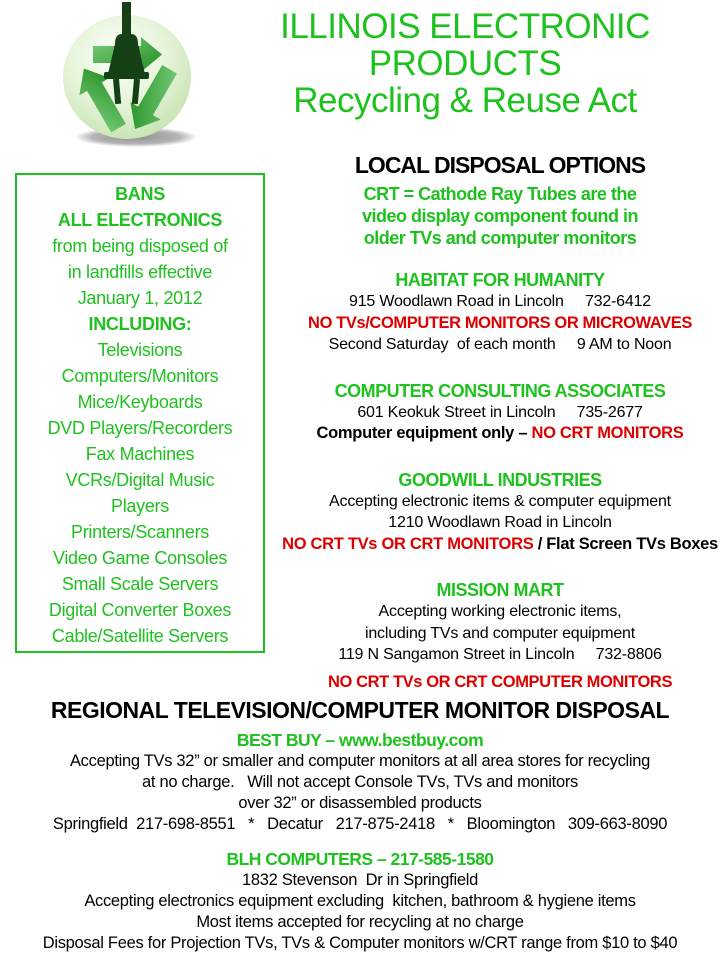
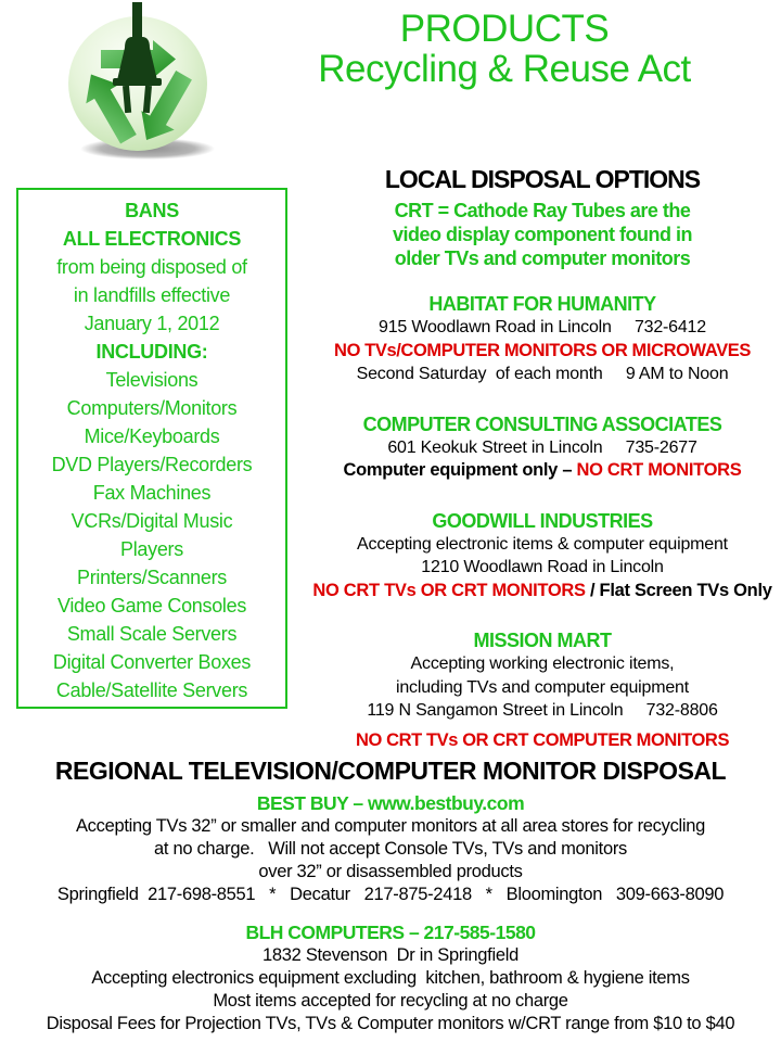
- ILLINOIS ELECTRONIC
  PRODUCTS
  Recycling & Reuse Act
  BANS
  ALL ELECTRONICS
  from being disposed of
  in landfills effective
  January 1, 2012
  INCLUDING:
  Televisions
  Computers/Monitors
  Mice/Keyboards
  DVD Players/Recorders
  Fax Machines
  VCRs/Digital Music
  Players
  Printers/Scanners
  Video Game Consoles
  Small Scale Servers
  Digital Converter Boxes
  Cable/Satellite Servers
  LOCAL DISPOSAL OPTIONS
  CRT = Cathode Ray Tubes are the
  video display component found in
  older TVs and computer monitors
  HABITAT FOR HUMANITY
  915 Woodlawn Road in Lincoln 732-6412
  NO TVs/COMPUTER MONITORS OR MICROWAVES
  Second Saturday of each month 9 AM to Noon
  COMPUTER CONSULTING ASSOCIATES
  601 Keokuk Street in Lincoln 735-2677
  Computer equipment only – NO CRT MONITORS
  GOODWILL INDUSTRIES
  Accepting electronic items & computer equipment
  1210 Woodlawn Road in Lincoln
- NO CRT TVs OR CRT MONITORS / Flat Screen TVs Boxes
+ NO CRT TVs OR CRT MONITORS / Flat Screen TVs Only
  MISSION MART
  Accepting working electronic items,
  including TVs and computer equipment
  119 N Sangamon Street in Lincoln 732-8806
  NO CRT TVs OR CRT COMPUTER MONITORS
  REGIONAL TELEVISION/COMPUTER MONITOR DISPOSAL
  BEST BUY – www.bestbuy.com
  Accepting TVs 32” or smaller and computer monitors at all area stores for recycling
  at no charge. Will not accept Console TVs, TVs and monitors
  over 32” or disassembled products
  Springfield 217-698-8551 * Decatur 217-875-2418 * Bloomington 309-663-8090
  BLH COMPUTERS – 217-585-1580
  1832 Stevenson Dr in Springfield
  Accepting electronics equipment excluding kitchen, bathroom & hygiene items
  Most items accepted for recycling at no charge
  Disposal Fees for Projection TVs, TVs & Computer monitors w/CRT range from $10 to $40
